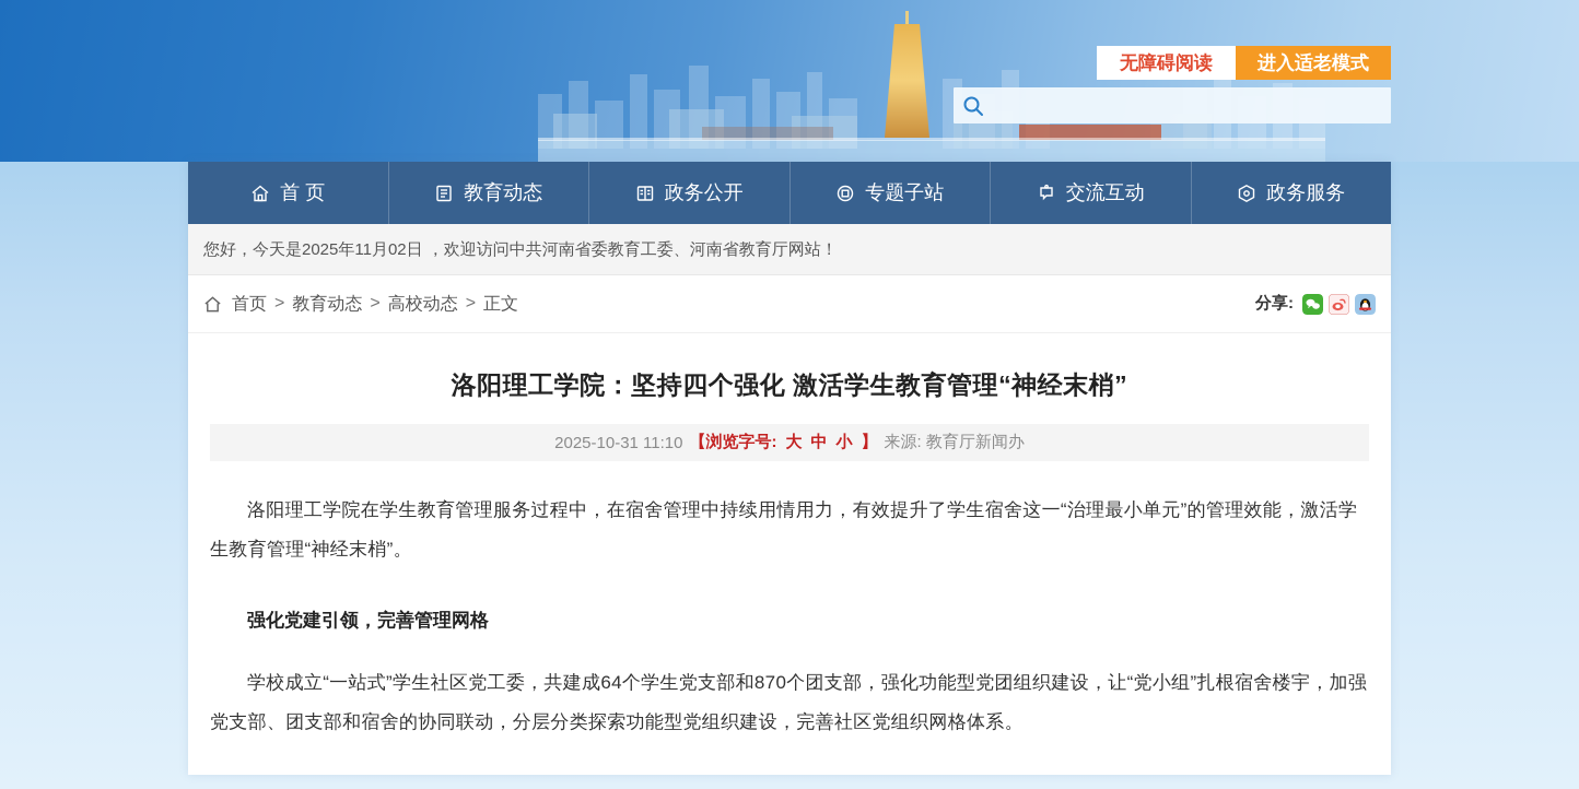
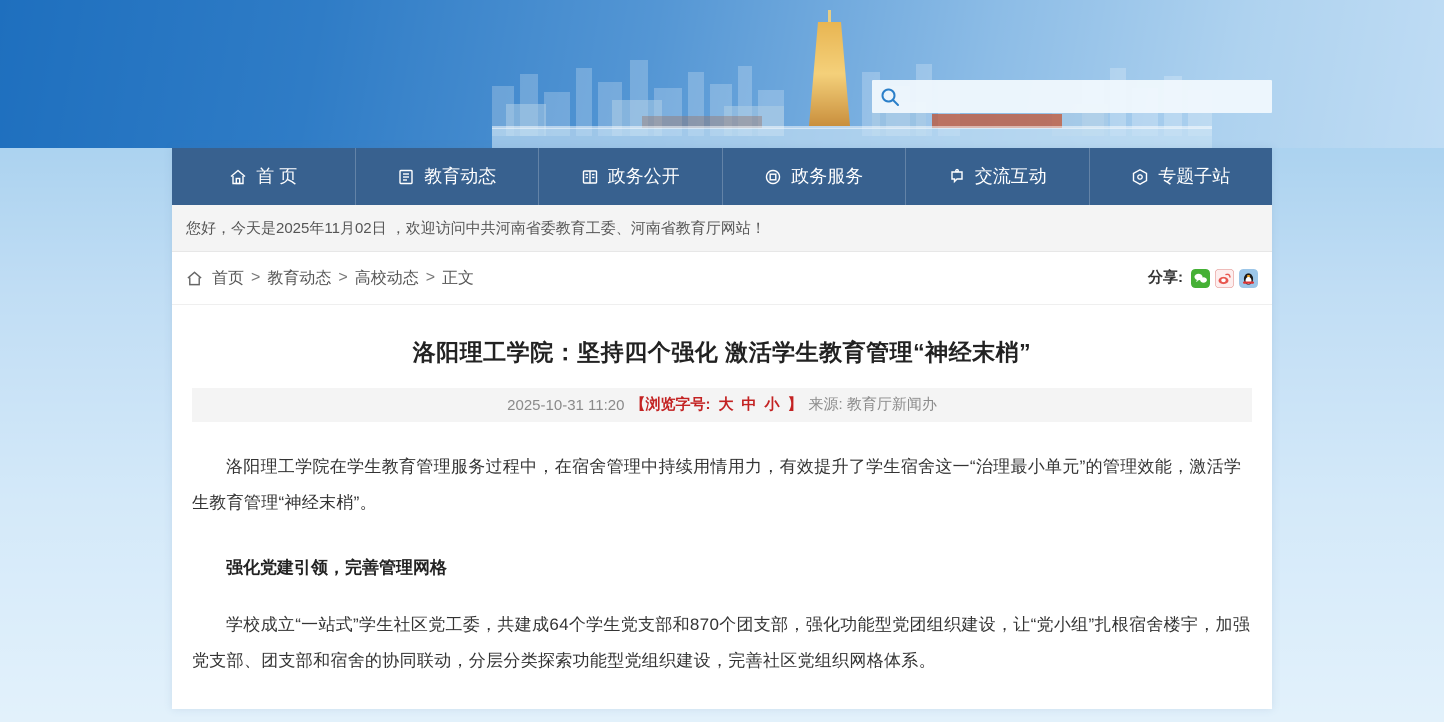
- 无障碍阅读
- 进入适老模式
  首 页
  教育动态
  政务公开
- 专题子站
+ 政务服务
  交流互动
- 政务服务
+ 专题子站
  您好，今天是2025年11月02日 ，欢迎访问中共河南省委教育工委、河南省教育厅网站！
  首页
  >
  教育动态
  >
  高校动态
  >
  正文
  分享:
  洛阳理工学院：坚持四个强化 激活学生教育管理“神经末梢”
- 2025-10-31 11:10
+ 2025-10-31 11:20
  【浏览字号:
  大
  中
  小
  】
  来源: 教育厅新闻办
  洛阳理工学院在学生教育管理服务过程中，在宿舍管理中持续用情用力，有效提升了学生宿舍这一“治理最小单元”的管理效能，激活学生教育管理“神经末梢”。
  强化党建引领，完善管理网格
  学校成立“一站式”学生社区党工委，共建成64个学生党支部和870个团支部，强化功能型党团组织建设，让“党小组”扎根宿舍楼宇，加强党支部、团支部和宿舍的协同联动，分层分类探索功能型党组织建设，完善社区党组织网格体系。
